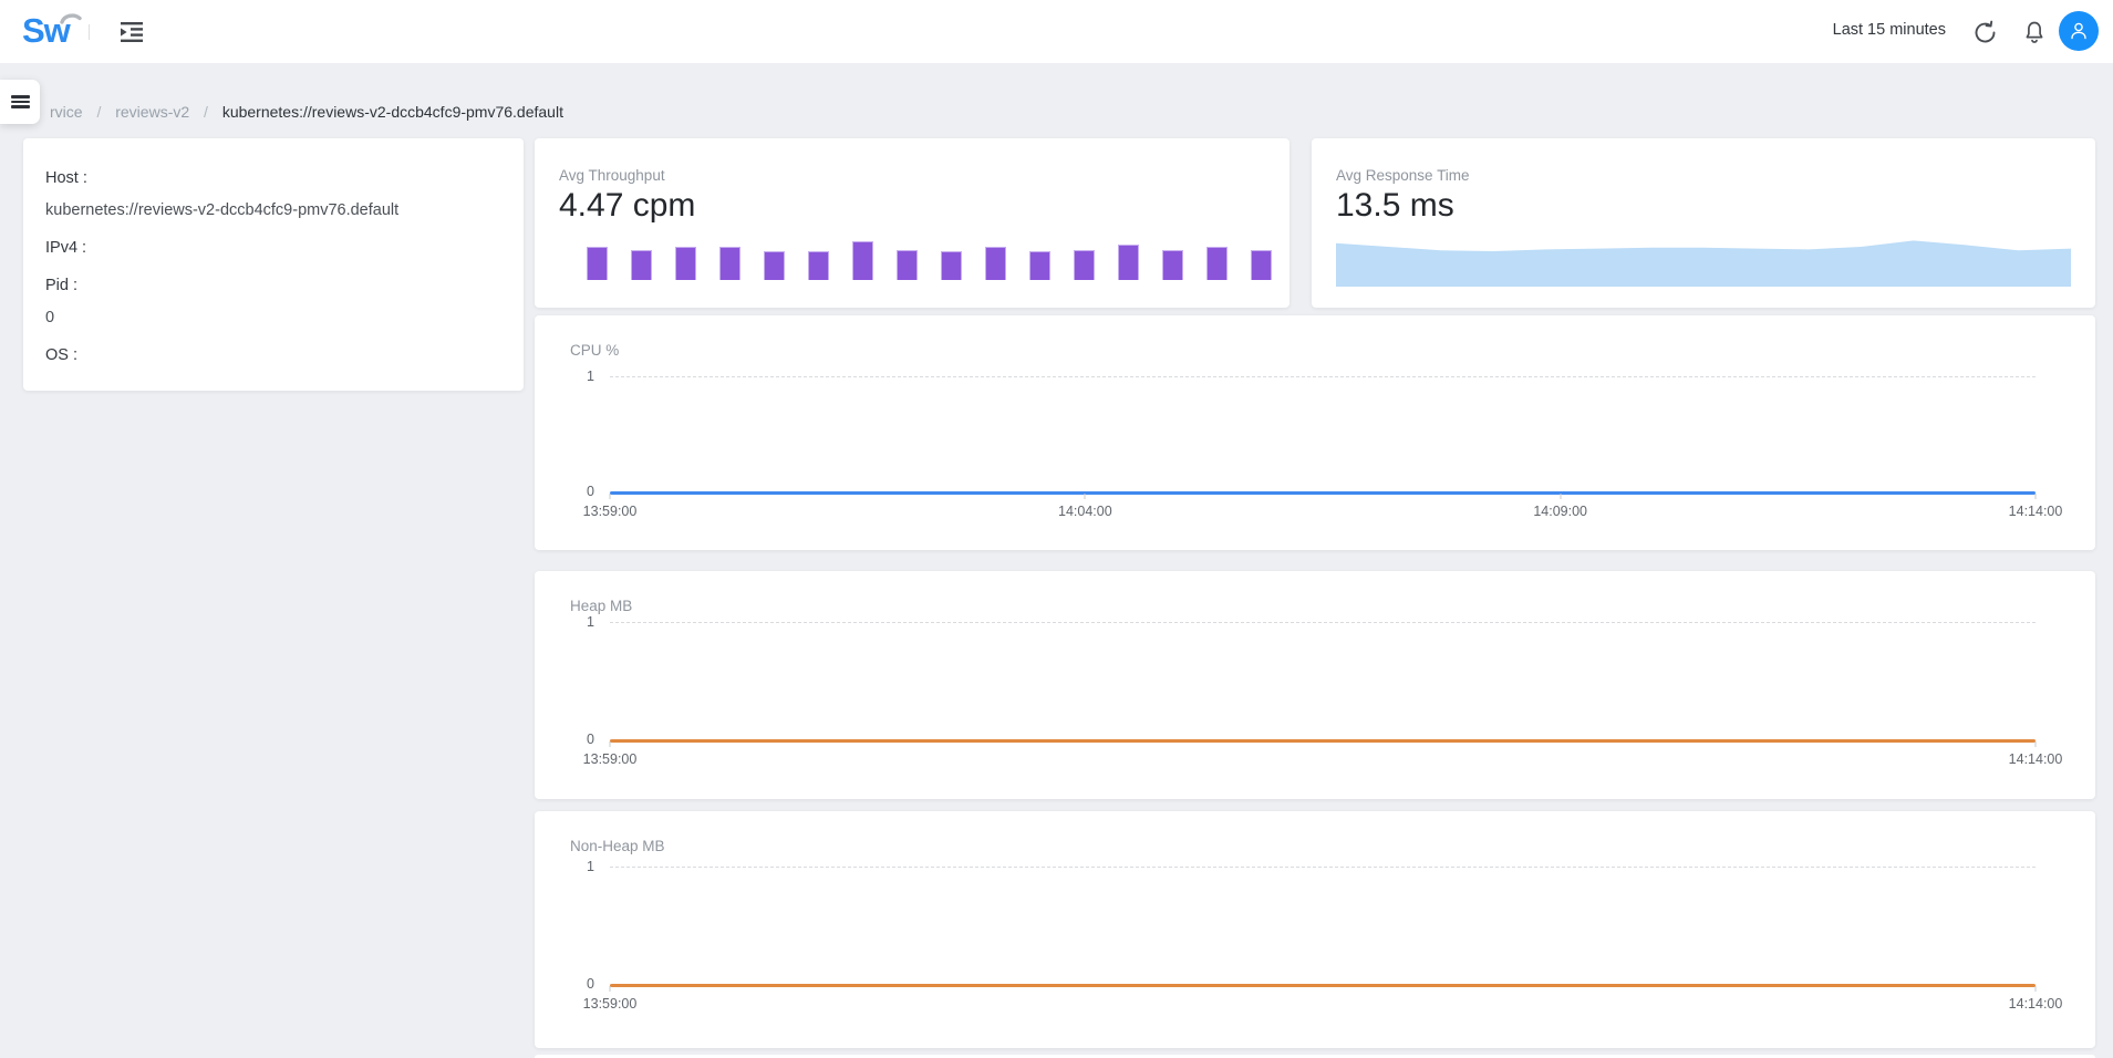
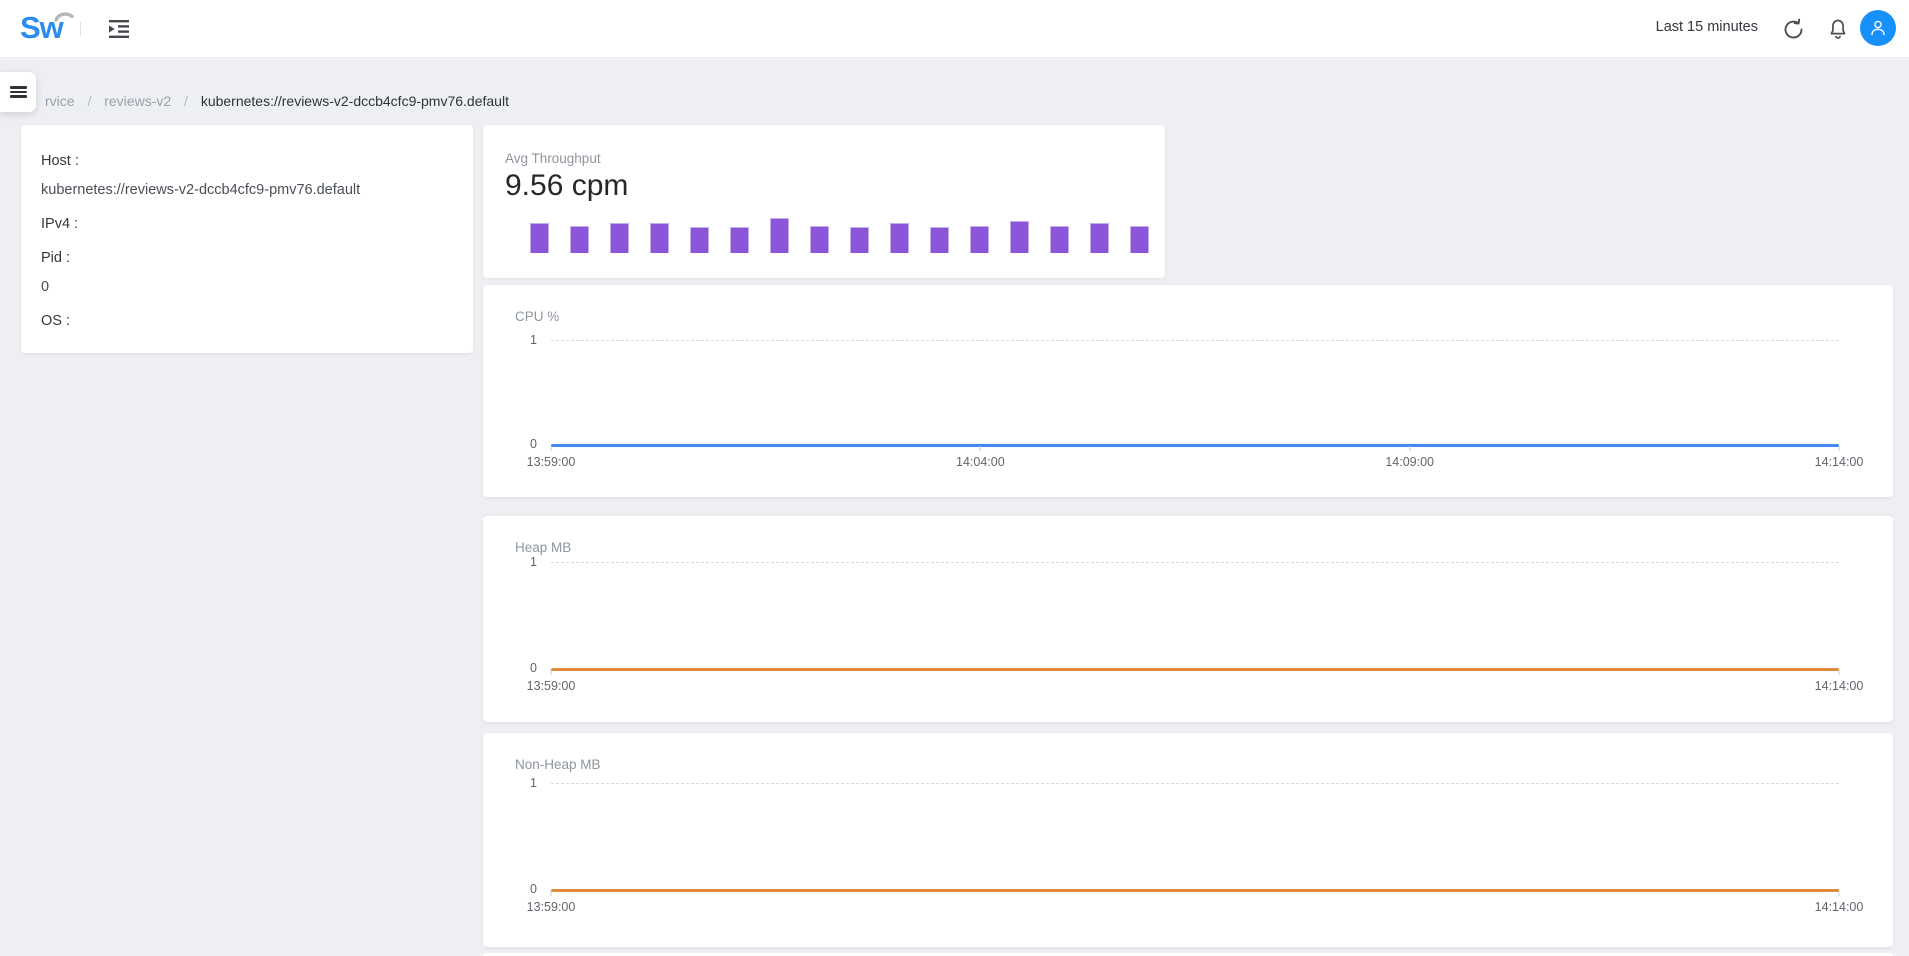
  Sw
  Last 15 minutes
  rvice / reviews-v2 / kubernetes://reviews-v2-dccb4cfc9-pmv76.default
  Host :
  kubernetes://reviews-v2-dccb4cfc9-pmv76.default
  IPv4 :
  Pid :
  0
  OS :
  Avg Throughput
- 4.47 cpm
+ 9.56 cpm
- Avg Response Time
- 13.5 ms
  CPU %
  1
  0
  13:59:00
  14:04:00
  14:09:00
  14:14:00
  Heap MB
  1
  0
  13:59:00
  14:14:00
  Non-Heap MB
  1
  0
  13:59:00
  14:14:00
